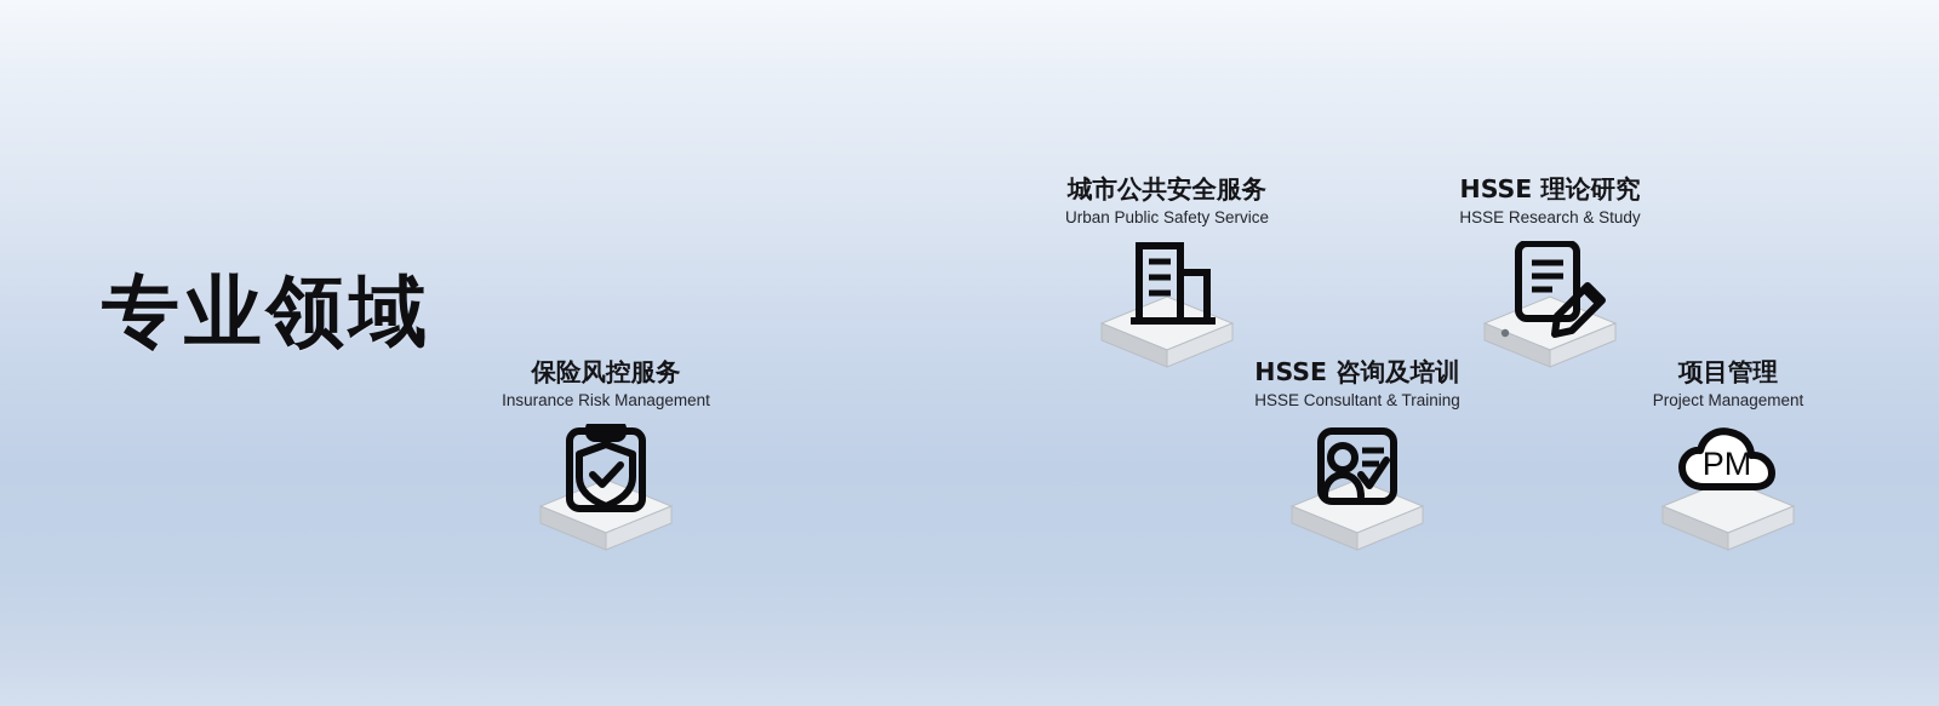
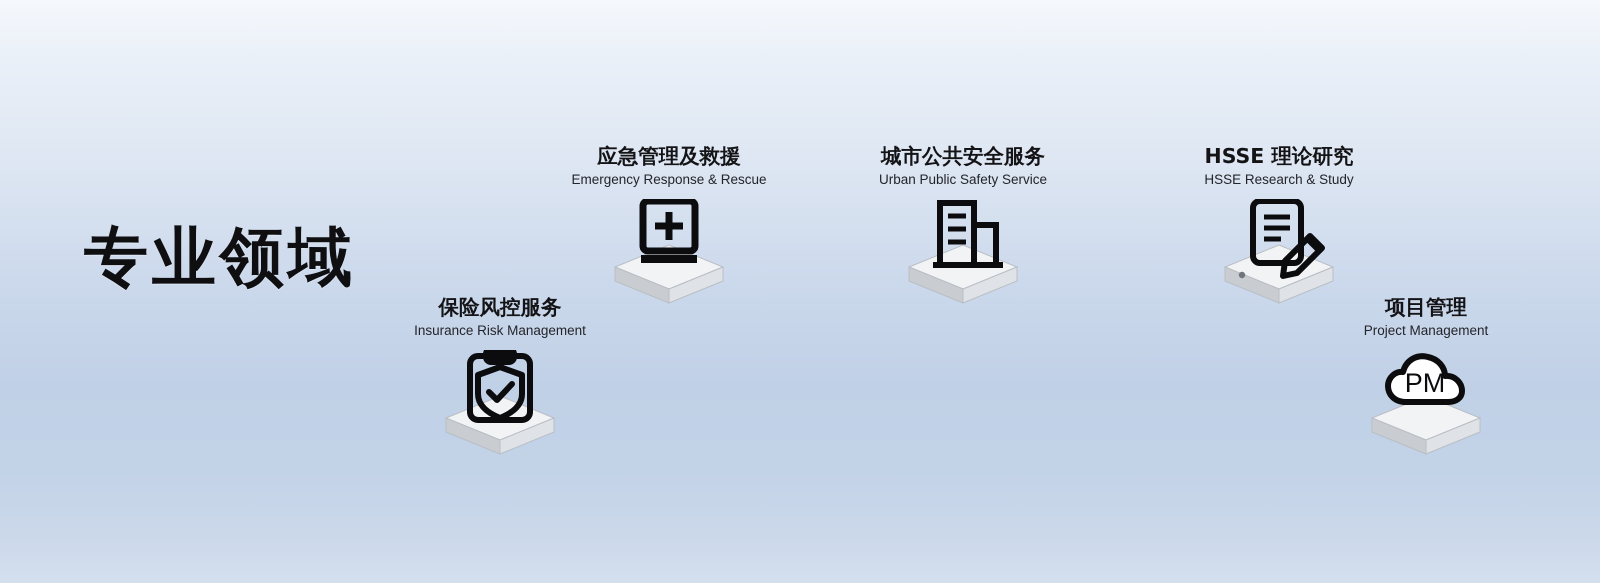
  专业领域
+ 应急管理及救援
+ Emergency Response & Rescue
  城市公共安全服务
  Urban Public Safety Service
  HSSE 理论研究
  HSSE Research & Study
  保险风控服务
  Insurance Risk Management
- HSSE 咨询及培训
- HSSE Consultant & Training
  项目管理
  Project Management
  PM
